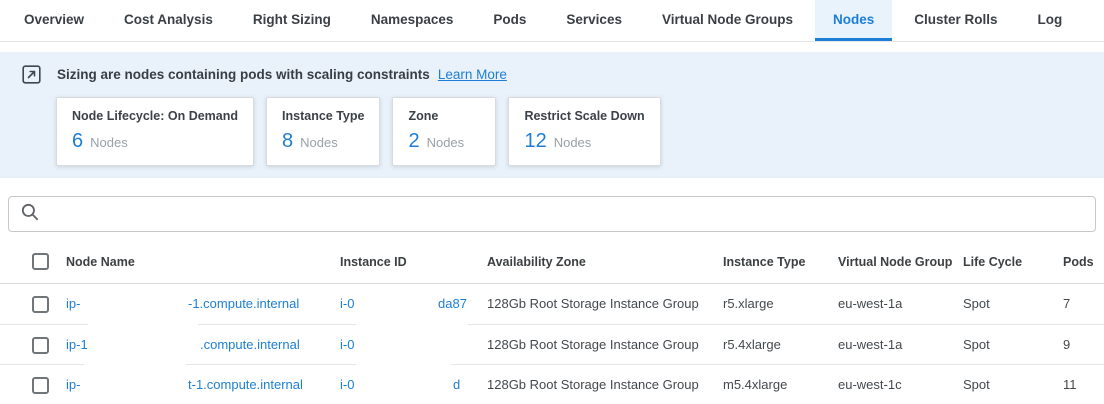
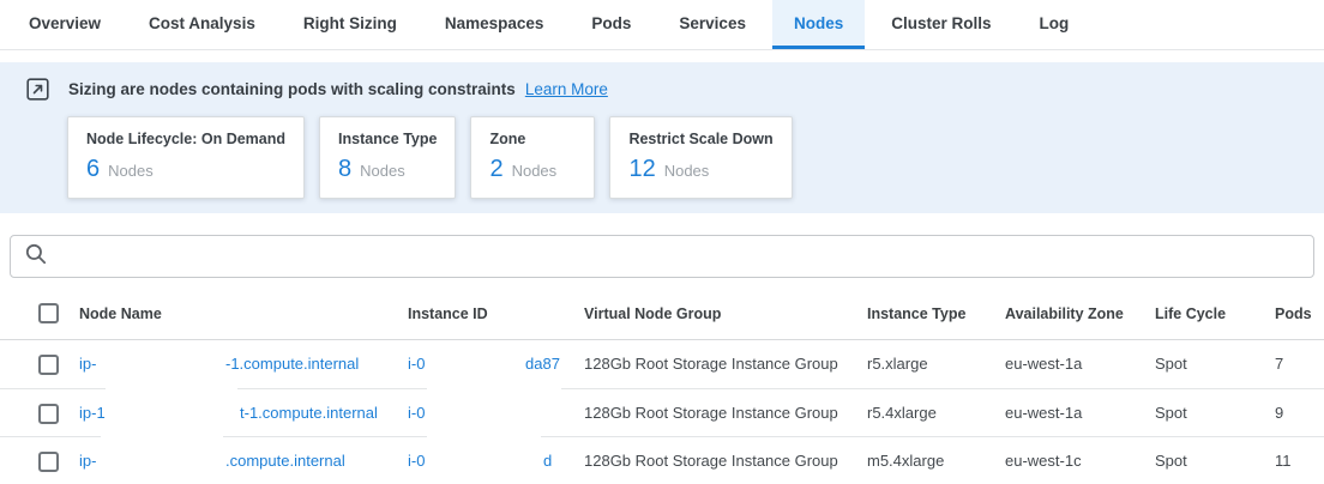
  Overview
  Cost Analysis
  Right Sizing
  Namespaces
  Pods
  Services
- Virtual Node Groups
  Nodes
  Cluster Rolls
  Log
  Sizing are nodes containing pods with scaling constraints
  Learn More
  Node Lifecycle: On Demand
  6
  Nodes
  Instance Type
  8
  Nodes
  Zone
  2
  Nodes
  Restrict Scale Down
  12
  Nodes
  Node Name
  Instance ID
- Availability Zone
+ Virtual Node Group
  Instance Type
- Virtual Node Group
+ Availability Zone
  Life Cycle
  Pods
  ip-
  -1.compute.internal
  i-0
  da87
  128Gb Root Storage Instance Group
  r5.xlarge
  eu-west-1a
  Spot
  7
  ip-1
- .compute.internal
+ t-1.compute.internal
  i-0
  128Gb Root Storage Instance Group
  r5.4xlarge
  eu-west-1a
  Spot
  9
  ip-
- t-1.compute.internal
+ .compute.internal
  i-0
  d
  128Gb Root Storage Instance Group
  m5.4xlarge
  eu-west-1c
  Spot
  11
